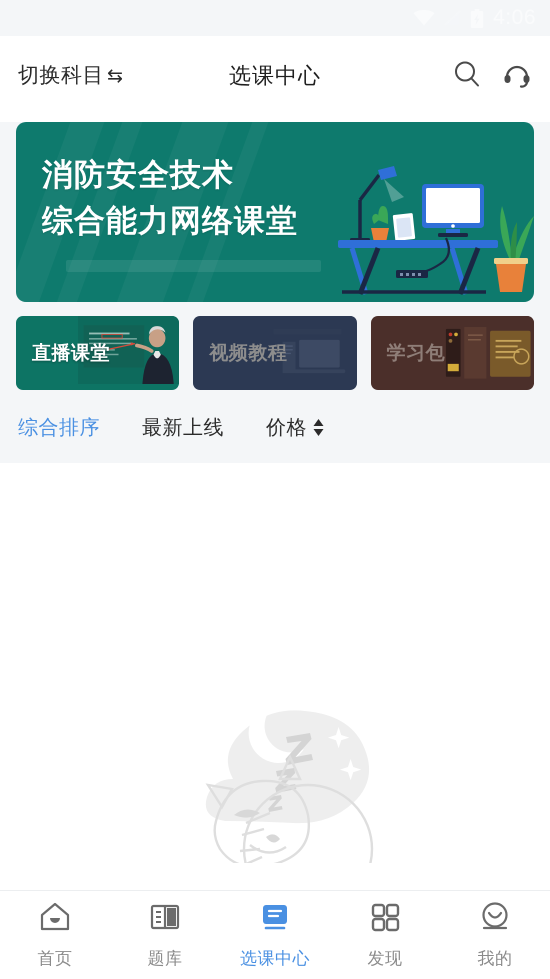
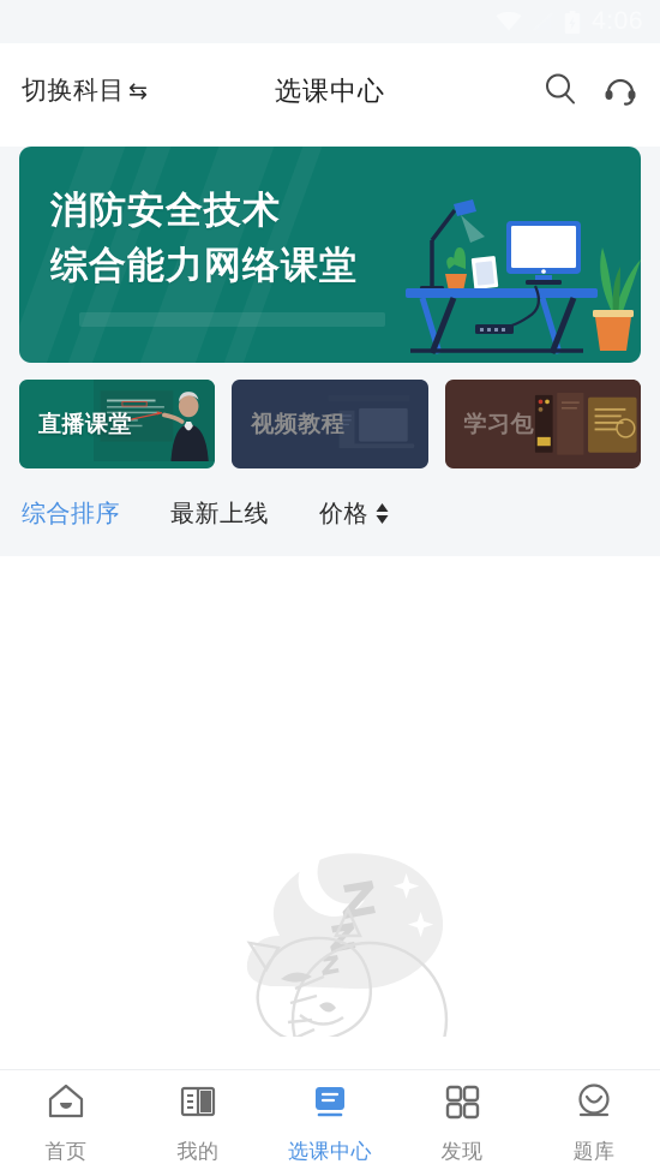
  切换科目
  ⇆
  选课中心
  消防安全技术
  综合能力网络课堂
  直播课堂
  视频教程
  学习包
  综合排序
  最新上线
  价格
  首页
- 题库
+ 我的
  选课中心
  发现
- 我的
+ 题库
